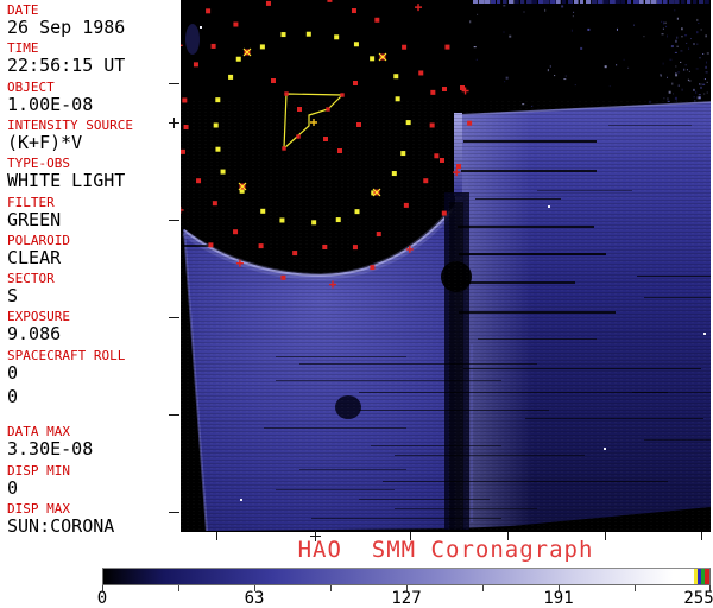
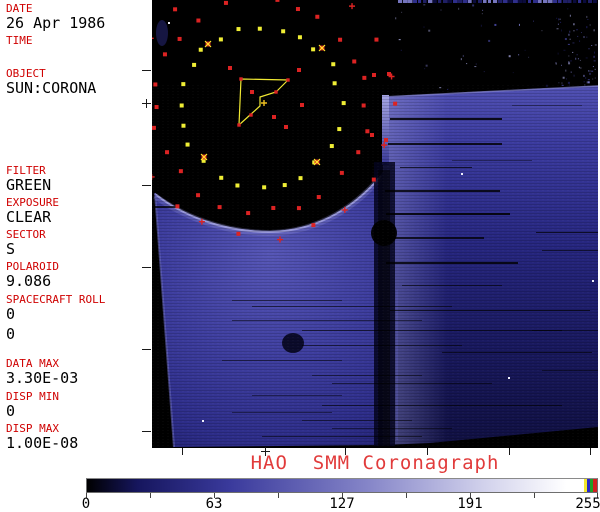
  DATE
- 26 Sep 1986
+ 26 Apr 1986
  TIME
- 22:56:15 UT
  OBJECT
- 1.00E-08
+ SUN:CORONA
- INTENSITY SOURCE
- (K+F)*V
- TYPE-OBS
- WHITE LIGHT
  FILTER
  GREEN
- POLAROID
+ EXPOSURE
  CLEAR
  SECTOR
  S
- EXPOSURE
+ POLAROID
  9.086
  SPACECRAFT ROLL
  0
  0
  DATA MAX
- 3.30E-08
+ 3.30E-03
  DISP MIN
  0
  DISP MAX
- SUN:CORONA
+ 1.00E-08
  HAO SMM Coronagraph
  0
  63
  127
  191
  255
